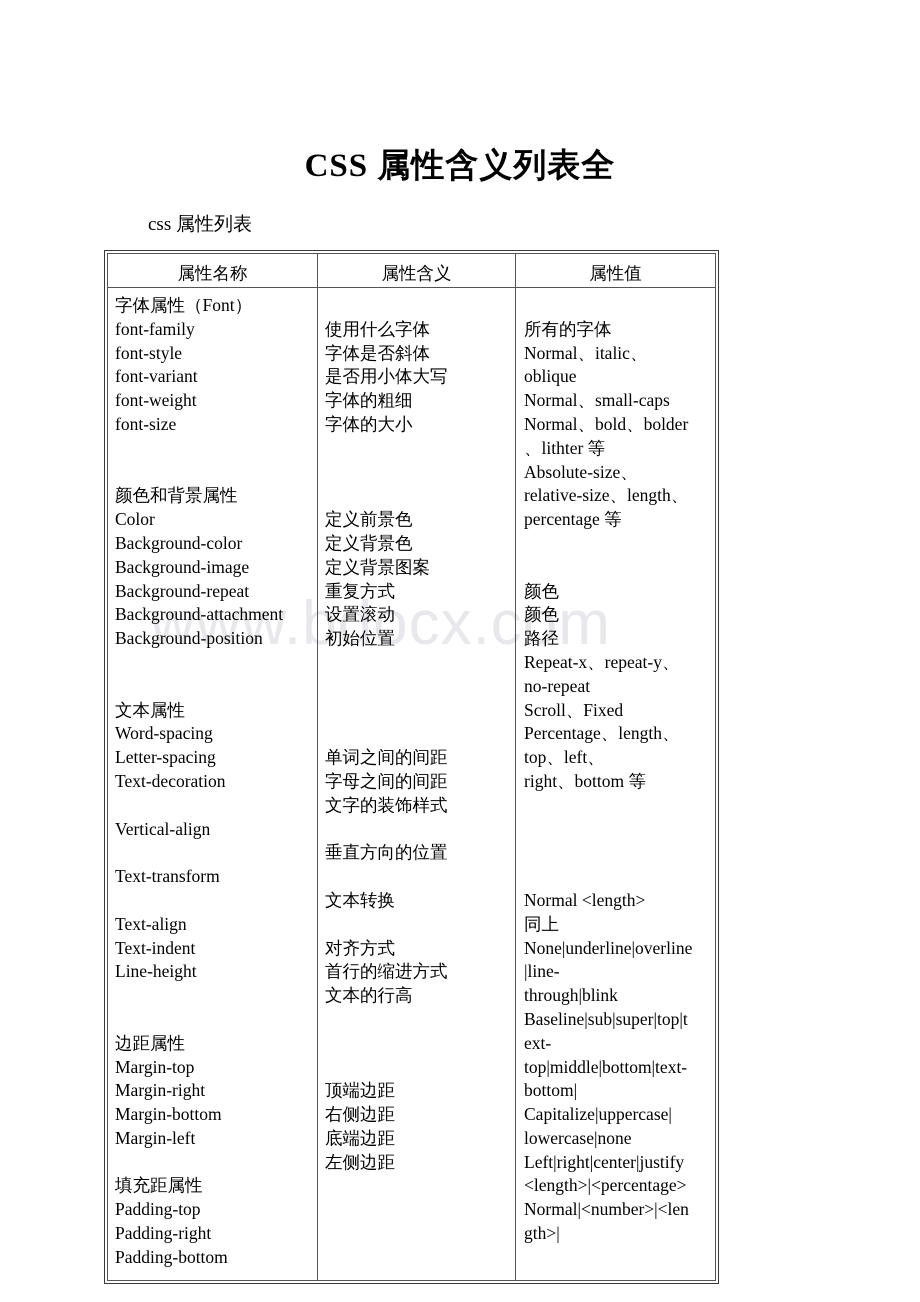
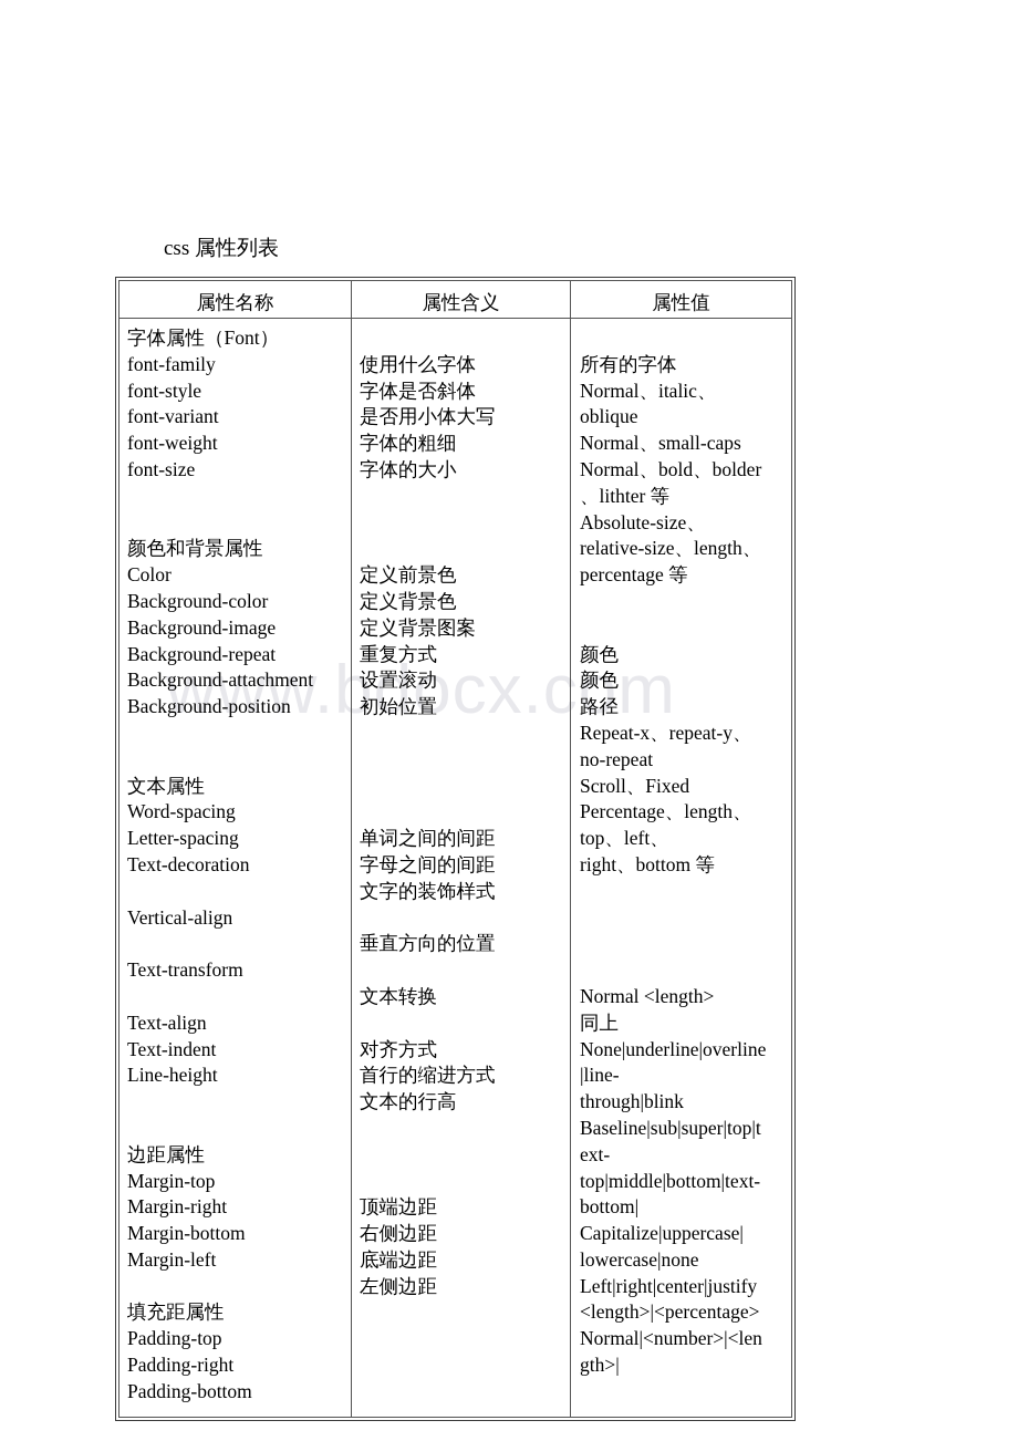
  www.bdocx.com
- CSS 属性含义列表全
  css 属性列表
  属性名称	属性含义	属性值
  字体属性（Font）font-familyfont-stylefont-variantfont-weightfont-size 颜色和背景属性ColorBackground-colorBackground-imageBackground-repeatBackground-attachmentBackground-position 文本属性Word-spacingLetter-spacingText-decoration Vertical-align Text-transform Text-alignText-indentLine-height 边距属性Margin-topMargin-rightMargin-bottomMargin-left 填充距属性Padding-topPadding-rightPadding-bottom	使用什么字体字体是否斜体是否用小体大写字体的粗细字体的大小 定义前景色定义背景色定义背景图案重复方式设置滚动初始位置 单词之间的间距字母之间的间距文字的装饰样式 垂直方向的位置 文本转换 对齐方式首行的缩进方式文本的行高 顶端边距右侧边距底端边距左侧边距	所有的字体Normal、italic、obliqueNormal、small-capsNormal、bold、bolder、lithter 等Absolute-size、relative-size、length、percentage 等 颜色颜色路径Repeat-x、repeat-y、no-repeatScroll、FixedPercentage、length、top、left、right、bottom 等 Normal <length>同上None|underline|overline|line-through|blinkBaseline|sub|super|top|text-top|middle|bottom|text-bottom|Capitalize|uppercase|lowercase|noneLeft|right|center|justify<length>|<percentage>Normal|<number>|<length>|
